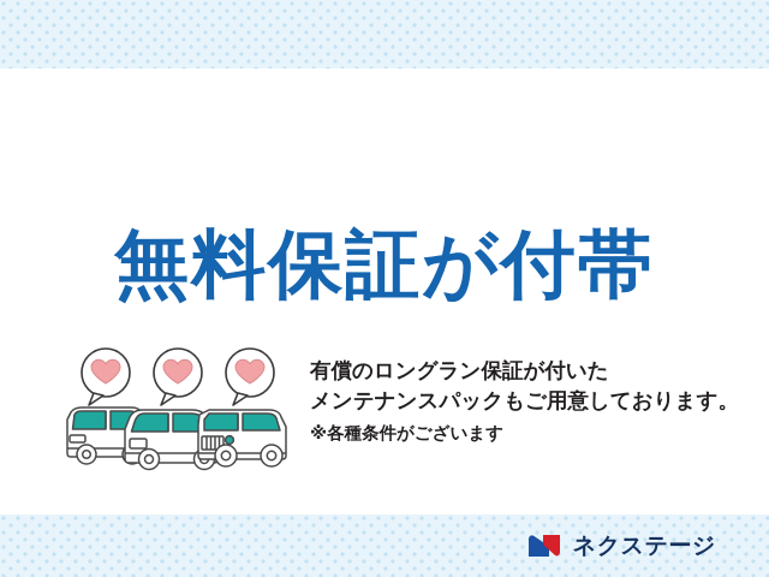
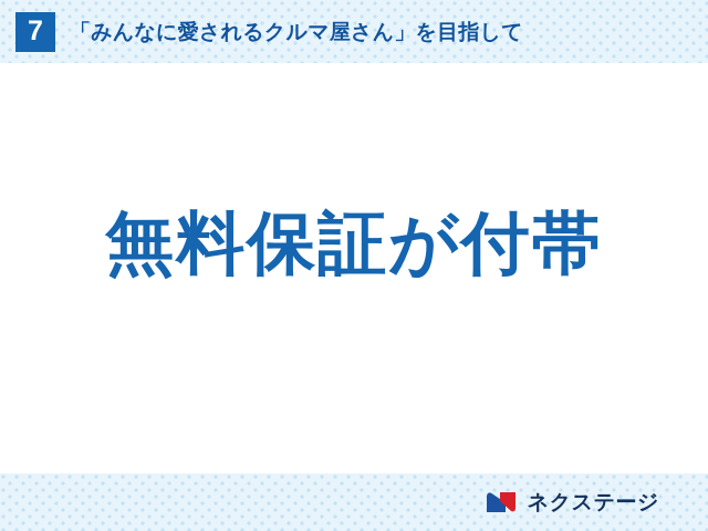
+ 7
+ 「みんなに愛されるクルマ屋さん」を目指して
  無料保証が付帯
- 有償のロングラン保証が付いた
- メンテナンスパックもご用意しております。
- ※各種条件がございます
  ネクステージ
